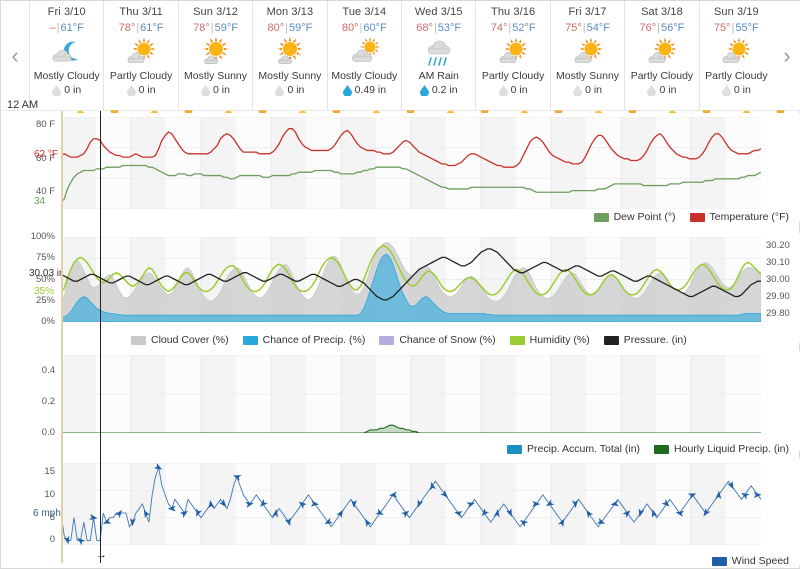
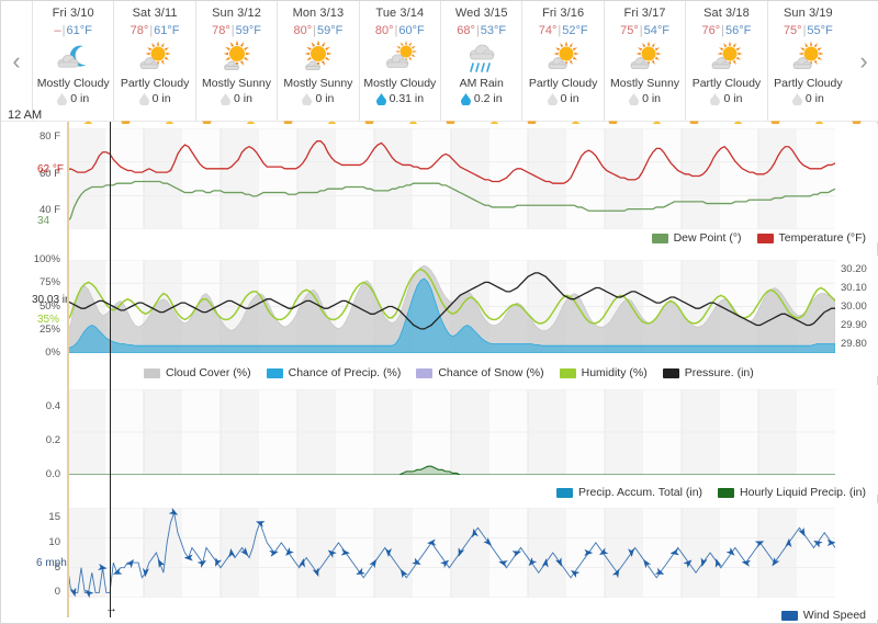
  ‹
  Fri 3/10
  –|61°F
  Mostly Cloudy
  0 in
- Thu 3/11
+ Sat 3/11
  78°|61°F
  Partly Cloudy
  0 in
  Sun 3/12
  78°|59°F
  Mostly Sunny
  0 in
  Mon 3/13
  80°|59°F
  Mostly Sunny
  0 in
  Tue 3/14
  80°|60°F
  Mostly Cloudy
- 0.49 in
+ 0.31 in
  Wed 3/15
  68°|53°F
  AM Rain
  0.2 in
- Thu 3/16
+ Fri 3/16
  74°|52°F
  Partly Cloudy
  0 in
  Fri 3/17
  75°|54°F
  Mostly Sunny
  0 in
  Sat 3/18
  76°|56°F
  Partly Cloudy
  0 in
  Sun 3/19
  75°|55°F
  Partly Cloudy
  0 in
  ›
  12 AM
  80 F
  60 F
  40 F
  62 °F
  34
  Dew Point (°)
  Temperature (°F)
  100%
  75%
  50%
  25%
  0%
  30.03 i
  35%
  30.20
  30.10
  30.00
  29.90
  29.80
  Cloud Cover (%)
  Chance of Precip. (%)
  Chance of Snow (%)
  Humidity (%)
  Pressure. (in)
  0.4
  0.2
  0.0
  Precip. Accum. Total (in)
  Hourly Liquid Precip. (in)
  15
  10
  5
  0
  Wind Speed
  →
